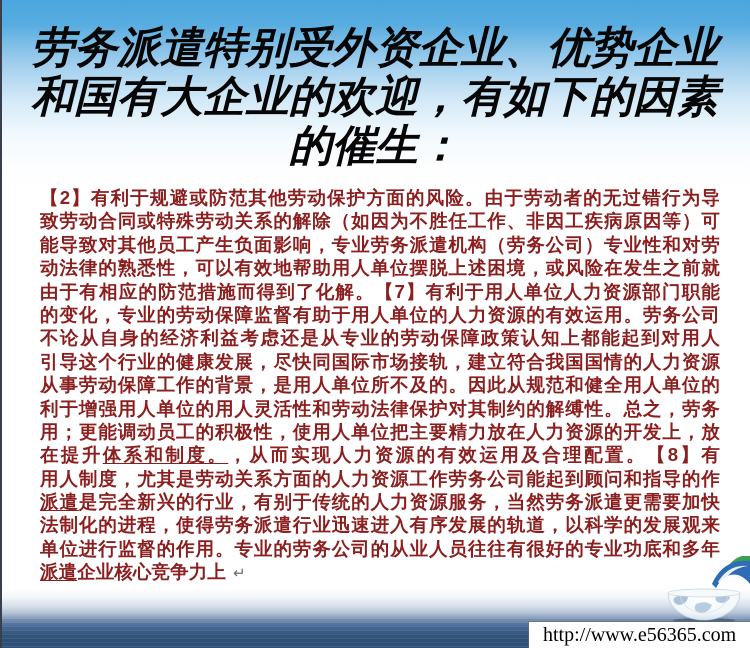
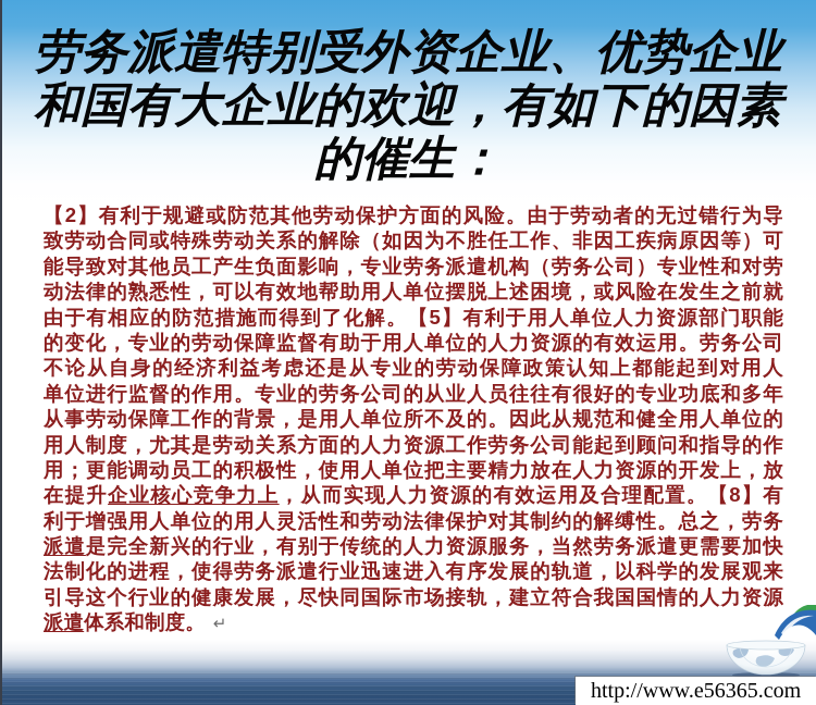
  劳务派遣特别受外资企业、优势企业
  和国有大企业的欢迎，有如下的因素
  的催生：
  【2】有利于规避或防范其他劳动保护方面的风险。由于劳动者的无过错行为导
  致劳动合同或特殊劳动关系的解除（如因为不胜任工作、非因工疾病原因等）可
  能导致对其他员工产生负面影响，专业劳务派遣机构（劳务公司）专业性和对劳
  动法律的熟悉性，可以有效地帮助用人单位摆脱上述困境，或风险在发生之前就
- 由于有相应的防范措施而得到了化解。【7】有利于用人单位人力资源部门职能
+ 由于有相应的防范措施而得到了化解。【5】有利于用人单位人力资源部门职能
  的变化，专业的劳动保障监督有助于用人单位的人力资源的有效运用。劳务公司
  不论从自身的经济利益考虑还是从专业的劳动保障政策认知上都能起到对用人
- 引导这个行业的健康发展，尽快同国际市场接轨，建立符合我国国情的人力资源
+ 单位进行监督的作用。专业的劳务公司的从业人员往往有很好的专业功底和多年
  从事劳动保障工作的背景，是用人单位所不及的。因此从规范和健全用人单位的
- 利于增强用人单位的用人灵活性和劳动法律保护对其制约的解缚性。总之，劳务
+ 用人制度，尤其是劳动关系方面的人力资源工作劳务公司能起到顾问和指导的作
  用；更能调动员工的积极性，使用人单位把主要精力放在人力资源的开发上，放
- 在提升体系和制度。，从而实现人力资源的有效运用及合理配置。【8】有
+ 在提升企业核心竞争力上，从而实现人力资源的有效运用及合理配置。【8】有
- 用人制度，尤其是劳动关系方面的人力资源工作劳务公司能起到顾问和指导的作
+ 利于增强用人单位的用人灵活性和劳动法律保护对其制约的解缚性。总之，劳务
  派遣是完全新兴的行业，有别于传统的人力资源服务，当然劳务派遣更需要加快
  法制化的进程，使得劳务派遣行业迅速进入有序发展的轨道，以科学的发展观来
- 单位进行监督的作用。专业的劳务公司的从业人员往往有很好的专业功底和多年
+ 引导这个行业的健康发展，尽快同国际市场接轨，建立符合我国国情的人力资源
- 派遣企业核心竞争力上 ↵
+ 派遣体系和制度。 ↵
  http://www.e56365.com
